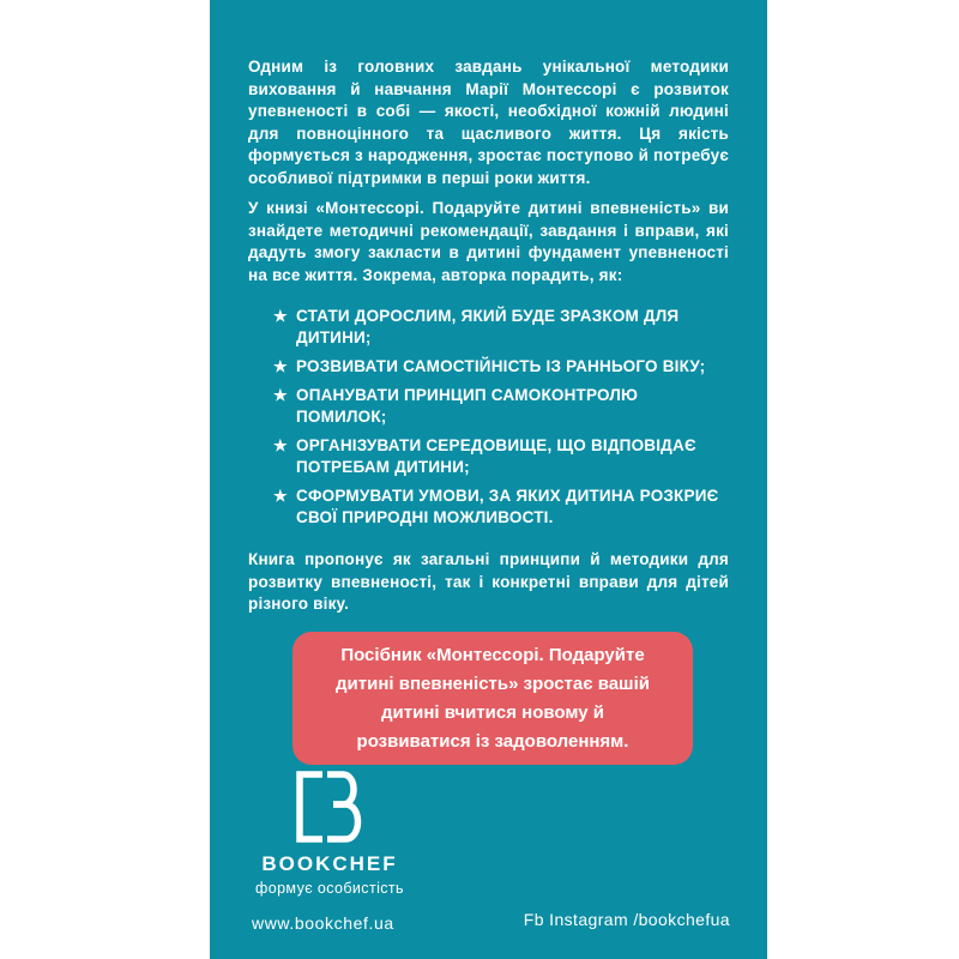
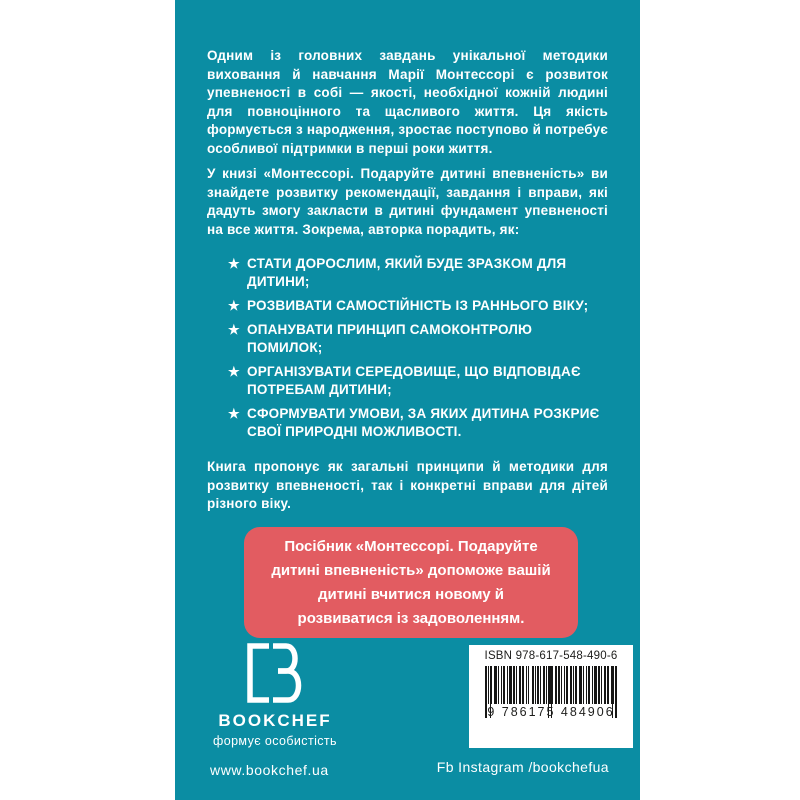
  Одним із головних завдань унікальної методики виховання й навчання Марії Монтессорі є розвиток упевненості в собі — якості, необхідної кожній людині для повноцінного та щасливого життя. Ця якість формується з народження, зростає поступово й потребує особливої підтримки в перші роки життя.
- У книзі «Монтессорі. Подаруйте дитині впевненість» ви знайдете методичні рекомендації, завдання і вправи, які дадуть змогу закласти в дитині фундамент упевненості на все життя. Зокрема, авторка порадить, як:
+ У книзі «Монтессорі. Подаруйте дитині впевненість» ви знайдете розвитку рекомендації, завдання і вправи, які дадуть змогу закласти в дитині фундамент упевненості на все життя. Зокрема, авторка порадить, як:
  ★
  СТАТИ ДОРОСЛИМ, ЯКИЙ БУДЕ ЗРАЗКОМ ДЛЯ ДИТИНИ;
  ★
  РОЗВИВАТИ САМОСТІЙНІСТЬ ІЗ РАННЬОГО ВІКУ;
  ★
  ОПАНУВАТИ ПРИНЦИП САМОКОНТРОЛЮ ПОМИЛОК;
  ★
  ОРГАНІЗУВАТИ СЕРЕДОВИЩЕ, ЩО ВІДПОВІДАЄ ПОТРЕБАМ ДИТИНИ;
  ★
  СФОРМУВАТИ УМОВИ, ЗА ЯКИХ ДИТИНА РОЗКРИЄ СВОЇ ПРИРОДНІ МОЖЛИВОСТІ.
  Книга пропонує як загальні принципи й методики для розвитку впевненості, так і конкретні вправи для дітей різного віку.
- Посібник «Монтессорі. Подаруйте дитині впевненість» зростає вашій дитині вчитися новому й розвиватися із задоволенням.
+ Посібник «Монтессорі. Подаруйте дитині впевненість» допоможе вашій дитині вчитися новому й розвиватися із задоволенням.
  BOOKCHEF
  формує особистість
+ ISBN 978-617-548-490-6
+ 9 786175 484906
  www.bookchef.ua
  Fb Instagram /bookchefua
